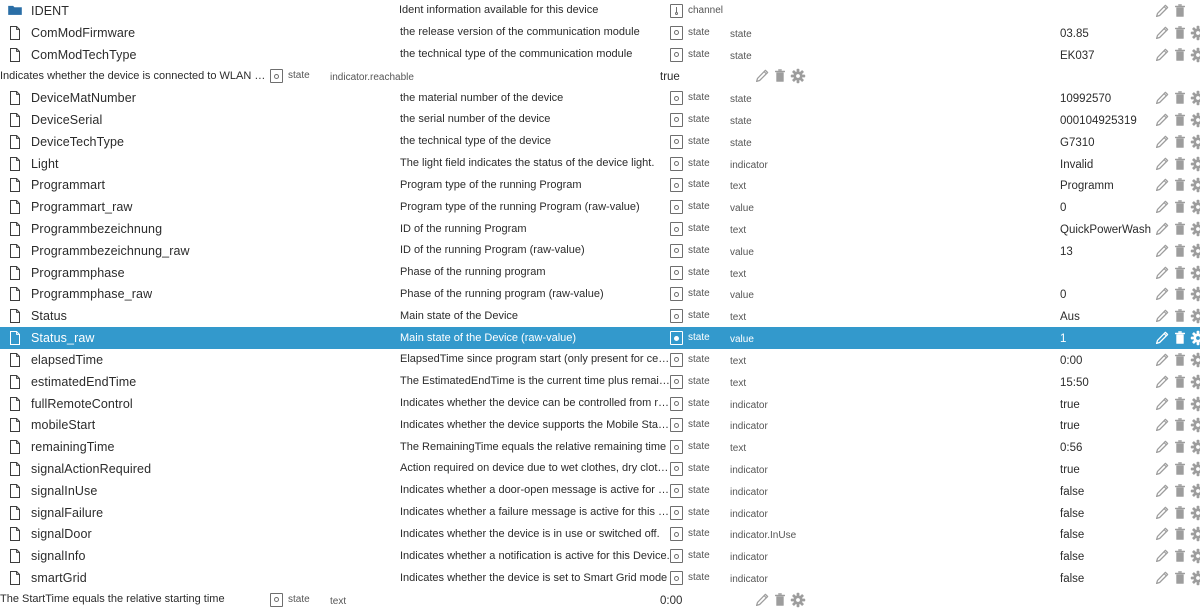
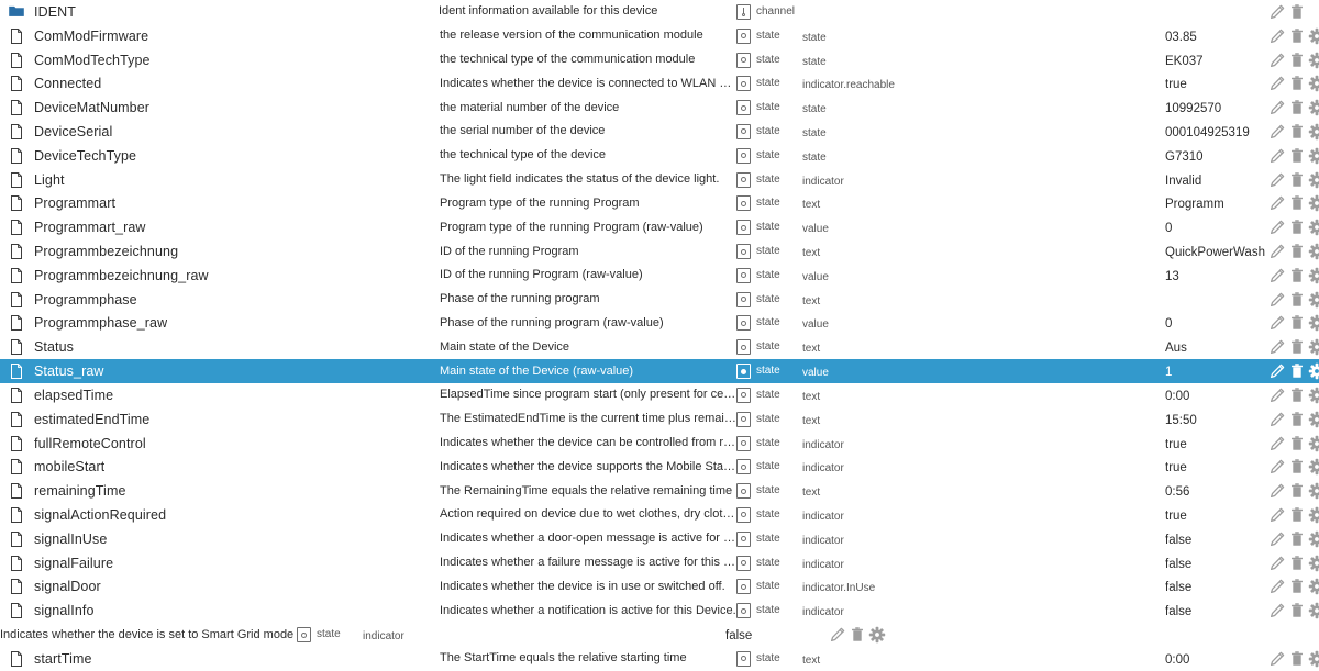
  IDENT
  Ident information available for this device
  channel
  ComModFirmware
  the release version of the communication module
  state
  state
  03.85
  ComModTechType
  the technical type of the communication module
  state
  state
  EK037
+ Connected
  Indicates whether the device is connected to WLAN or
  state
  indicator.reachable
  true
  DeviceMatNumber
  the material number of the device
  state
  state
  10992570
  DeviceSerial
  the serial number of the device
  state
  state
  000104925319
  DeviceTechType
  the technical type of the device
  state
  state
  G7310
  Light
  The light field indicates the status of the device light.
  state
  indicator
  Invalid
  Programmart
  Program type of the running Program
  state
  text
  Programm
  Programmart_raw
  Program type of the running Program (raw-value)
  state
  value
  0
  Programmbezeichnung
  ID of the running Program
  state
  text
  QuickPowerWash
  Programmbezeichnung_raw
  ID of the running Program (raw-value)
  state
  value
  13
  Programmphase
  Phase of the running program
  state
  text
  Programmphase_raw
  Phase of the running program (raw-value)
  state
  value
  0
  Status
  Main state of the Device
  state
  text
  Aus
  Status_raw
  Main state of the Device (raw-value)
  state
  value
  1
  elapsedTime
  ElapsedTime since program start (only present for certa
  state
  text
  0:00
  estimatedEndTime
  The EstimatedEndTime is the current time plus remaini
  state
  text
  15:50
  fullRemoteControl
  Indicates whether the device can be controlled from rem
  state
  indicator
  true
  mobileStart
  Indicates whether the device supports the Mobile Start
  state
  indicator
  true
  remainingTime
  The RemainingTime equals the relative remaining time
  state
  text
  0:56
  signalActionRequired
  Action required on device due to wet clothes, dry clothe
  state
  indicator
  true
  signalInUse
  Indicates whether a door-open message is active for thi
  state
  indicator
  false
  signalFailure
  Indicates whether a failure message is active for this De
  state
  indicator
  false
  signalDoor
  Indicates whether the device is in use or switched off.
  state
  indicator.InUse
  false
  signalInfo
  Indicates whether a notification is active for this Device.
  state
  indicator
  false
- smartGrid
  Indicates whether the device is set to Smart Grid mode
  state
  indicator
  false
+ startTime
  The StartTime equals the relative starting time
  state
  text
  0:00
